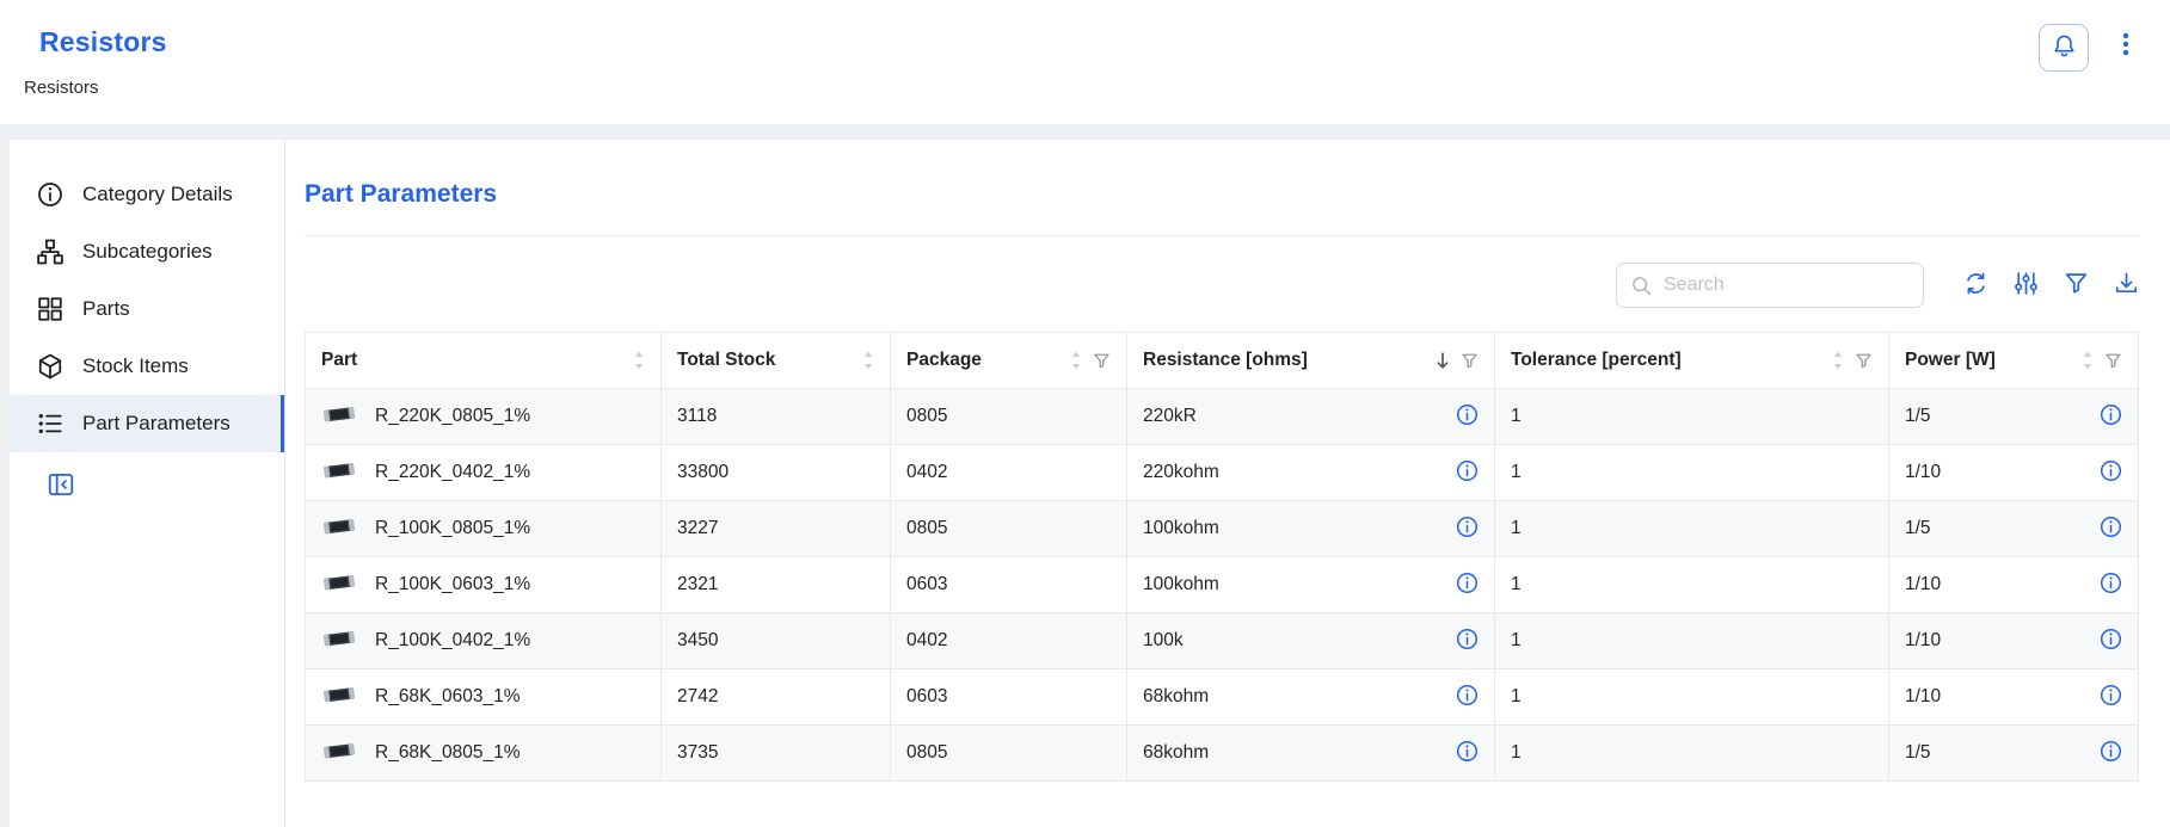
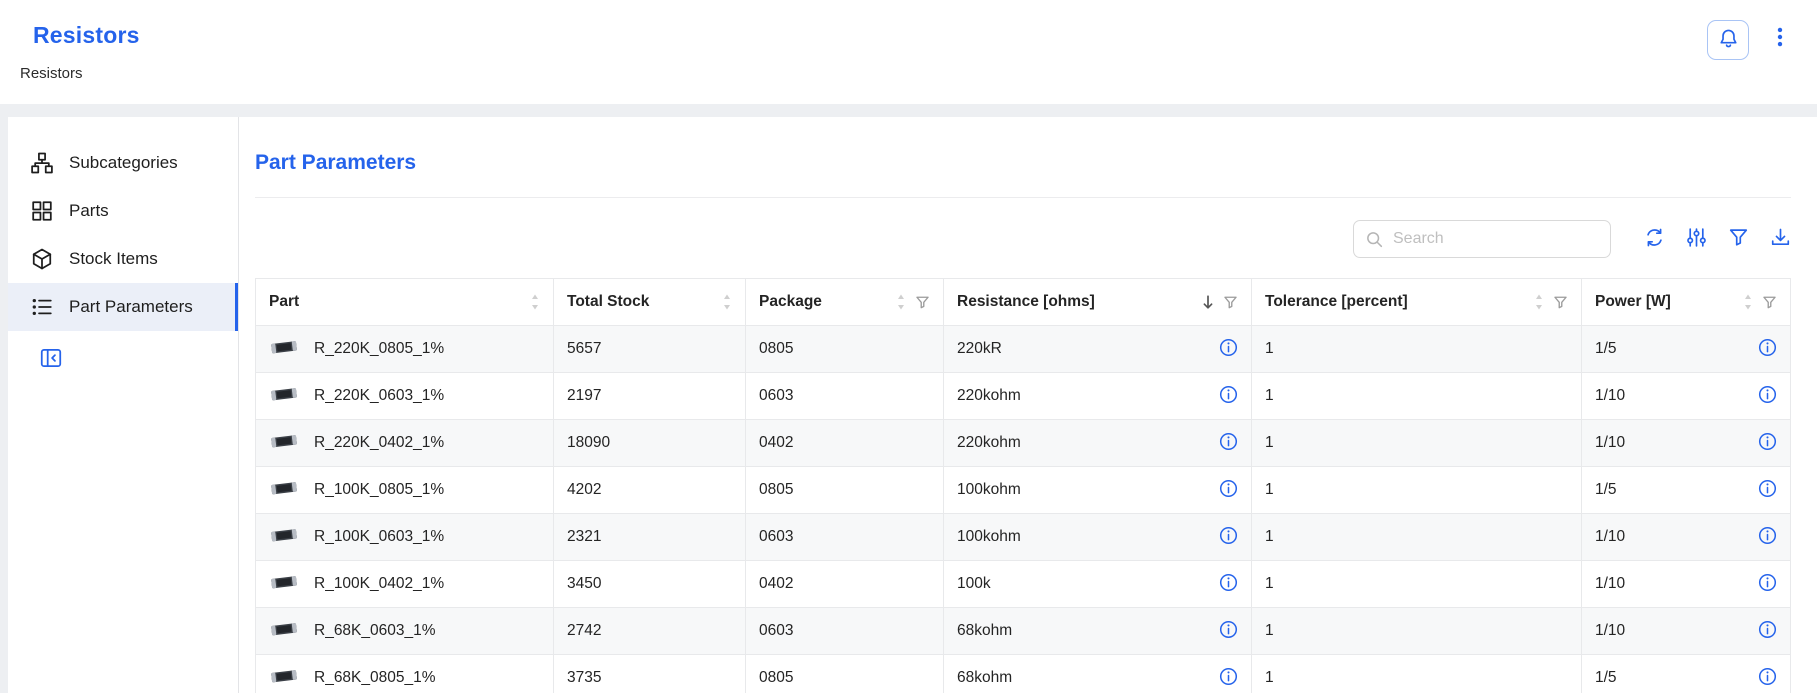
  Resistors
  Resistors
- Category Details
  Subcategories
  Parts
  Stock Items
  Part Parameters
  Part Parameters
  Search
  Part	Total Stock	Package	Resistance [ohms]	Tolerance [percent]	Power [W]
- R_220K_0805_1%	3118	0805	220kR	1	1/5
+ R_220K_0805_1%	5657	0805	220kR	1	1/5
+ R_220K_0603_1%	2197	0603	220kohm	1	1/10
- R_220K_0402_1%	33800	0402	220kohm	1	1/10
+ R_220K_0402_1%	18090	0402	220kohm	1	1/10
- R_100K_0805_1%	3227	0805	100kohm	1	1/5
+ R_100K_0805_1%	4202	0805	100kohm	1	1/5
  R_100K_0603_1%	2321	0603	100kohm	1	1/10
  R_100K_0402_1%	3450	0402	100k	1	1/10
  R_68K_0603_1%	2742	0603	68kohm	1	1/10
  R_68K_0805_1%	3735	0805	68kohm	1	1/5
